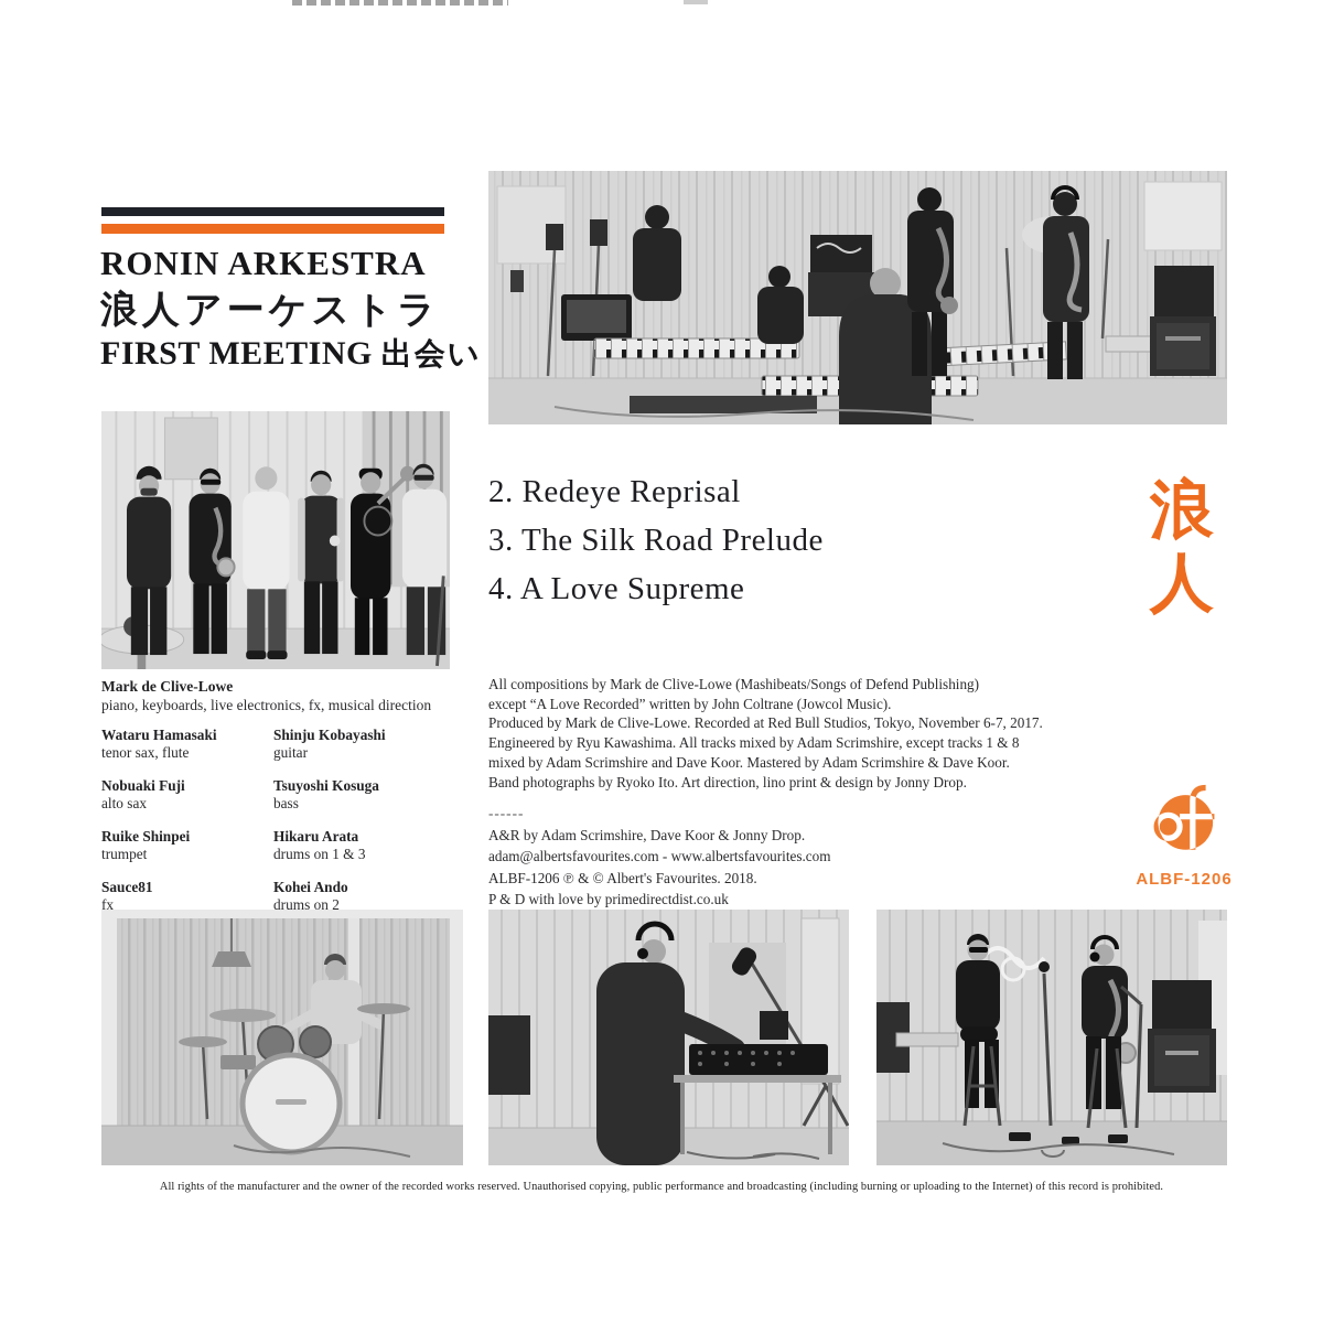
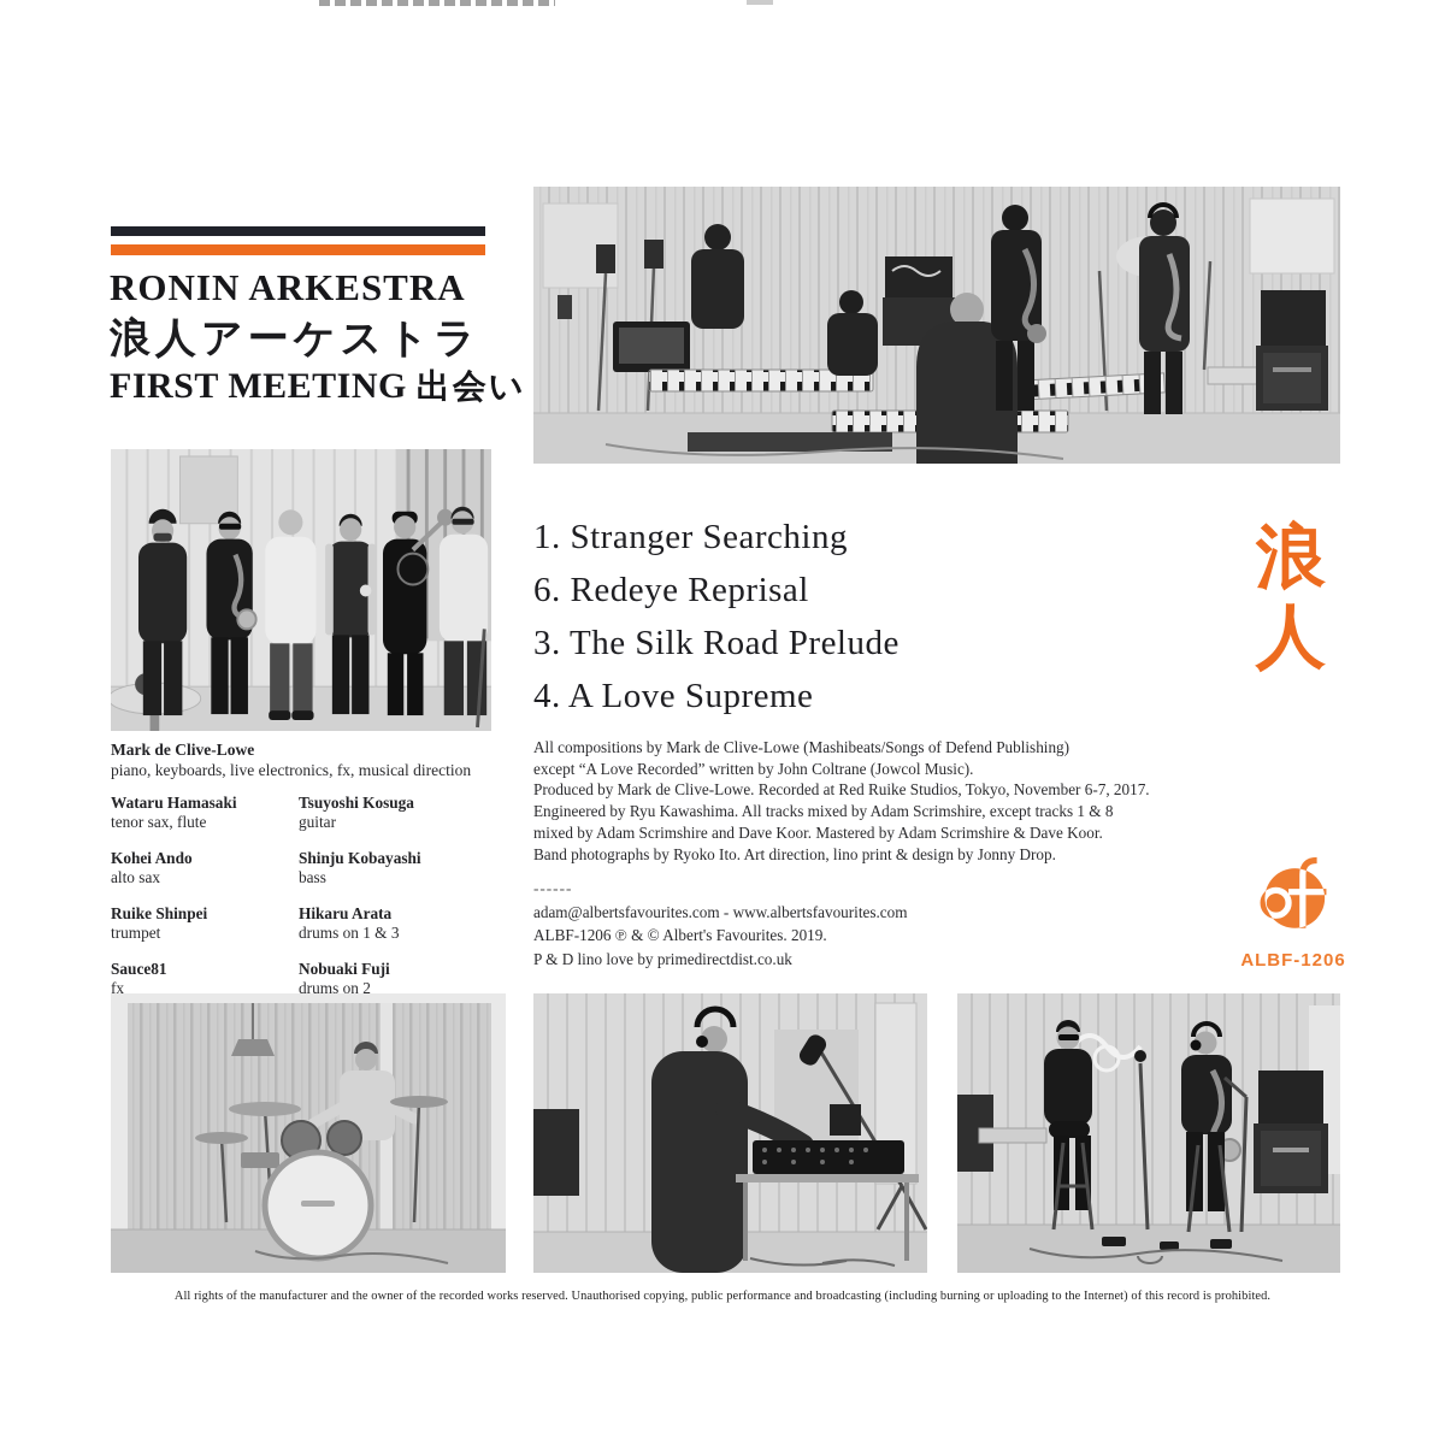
  RONIN ARKESTRA
  浪人アーケストラ
  FIRST MEETING 出会い
+ 1. Stranger Searching
- 2. Redeye Reprisal
+ 6. Redeye Reprisal
  3. The Silk Road Prelude
  4. A Love Supreme
  Mark de Clive-Lowe
  piano, keyboards, live electronics, fx, musical direction
  Wataru Hamasaki
  tenor sax, flute
- Shinju Kobayashi
+ Tsuyoshi Kosuga
  guitar
- Nobuaki Fuji
+ Kohei Ando
  alto sax
- Tsuyoshi Kosuga
+ Shinju Kobayashi
  bass
  Ruike Shinpei
  trumpet
  Hikaru Arata
  drums on 1 & 3
  Sauce81
  fx
- Kohei Ando
+ Nobuaki Fuji
  drums on 2
  All compositions by Mark de Clive-Lowe (Mashibeats/Songs of Defend Publishing)
  except “A Love Recorded” written by John Coltrane (Jowcol Music).
- Produced by Mark de Clive-Lowe. Recorded at Red Bull Studios, Tokyo, November 6-7, 2017.
+ Produced by Mark de Clive-Lowe. Recorded at Red Ruike Studios, Tokyo, November 6-7, 2017.
  Engineered by Ryu Kawashima. All tracks mixed by Adam Scrimshire, except tracks 1 & 8
  mixed by Adam Scrimshire and Dave Koor. Mastered by Adam Scrimshire & Dave Koor.
  Band photographs by Ryoko Ito. Art direction, lino print & design by Jonny Drop.
  ------
- A&R by Adam Scrimshire, Dave Koor & Jonny Drop.
  adam@albertsfavourites.com - www.albertsfavourites.com
- ALBF-1206 ℗ & © Albert's Favourites. 2018.
+ ALBF-1206 ℗ & © Albert's Favourites. 2019.
- P & D with love by primedirectdist.co.uk
+ P & D lino love by primedirectdist.co.uk
  浪
  人
  ALBF-1206
  All rights of the manufacturer and the owner of the recorded works reserved. Unauthorised copying, public performance and broadcasting (including burning or uploading to the Internet) of this record is prohibited.
